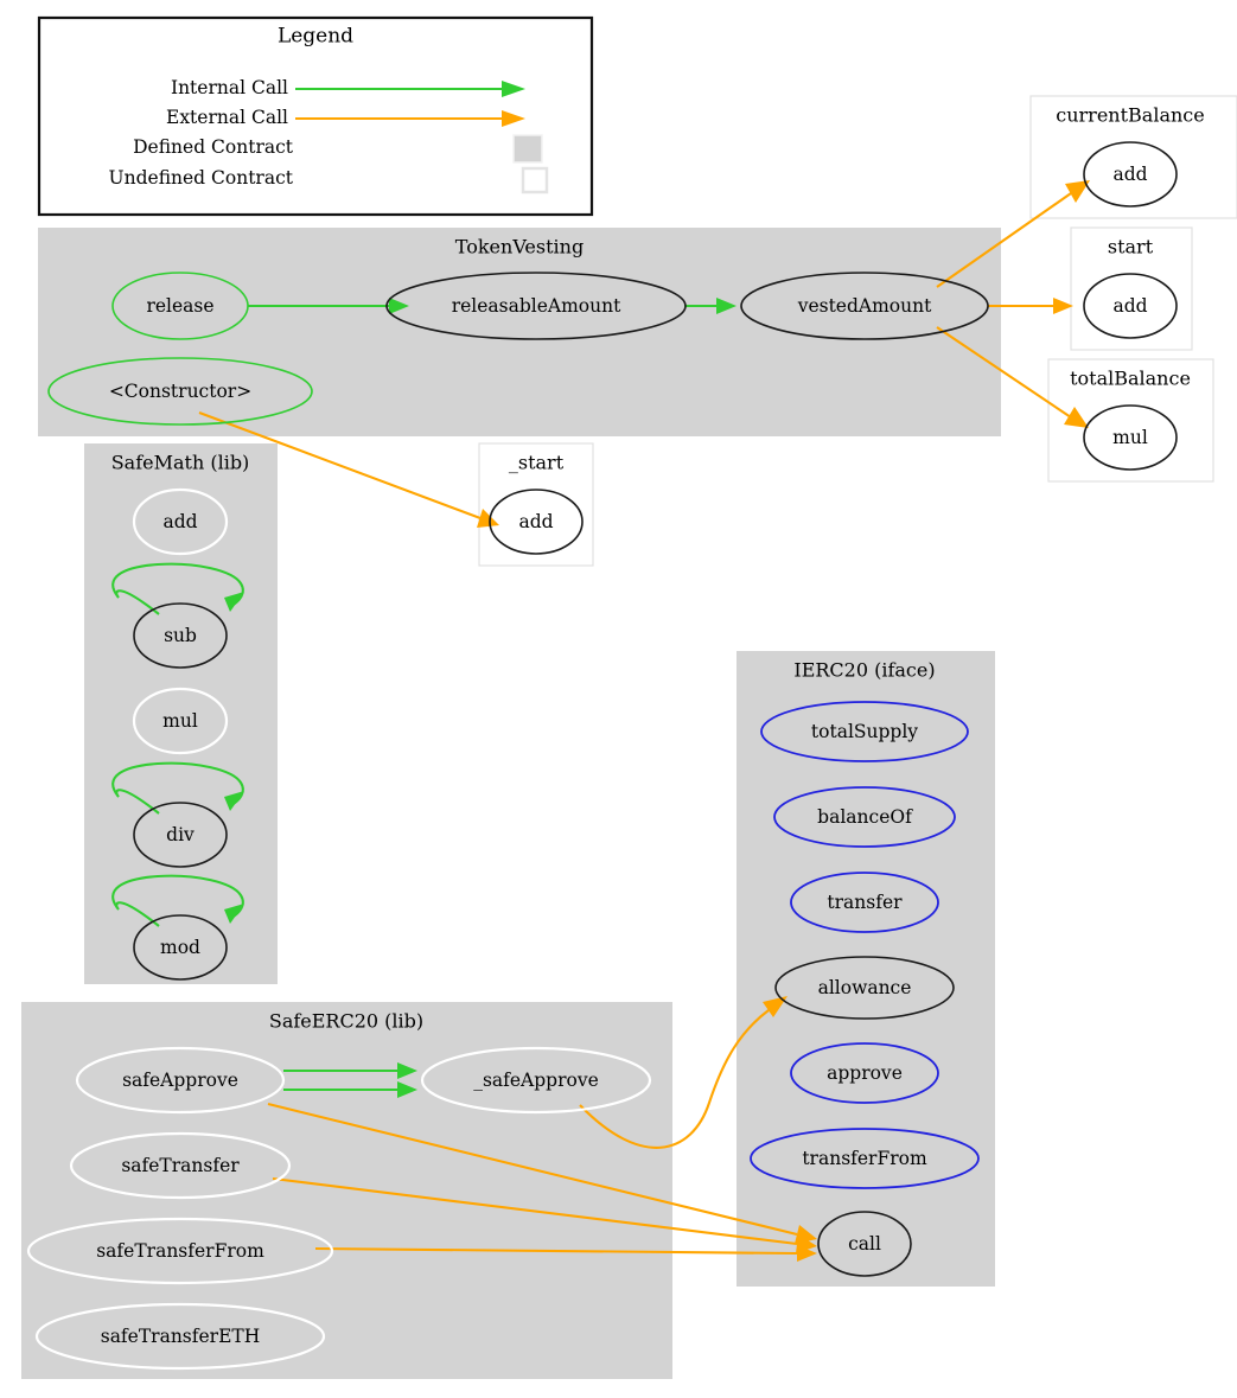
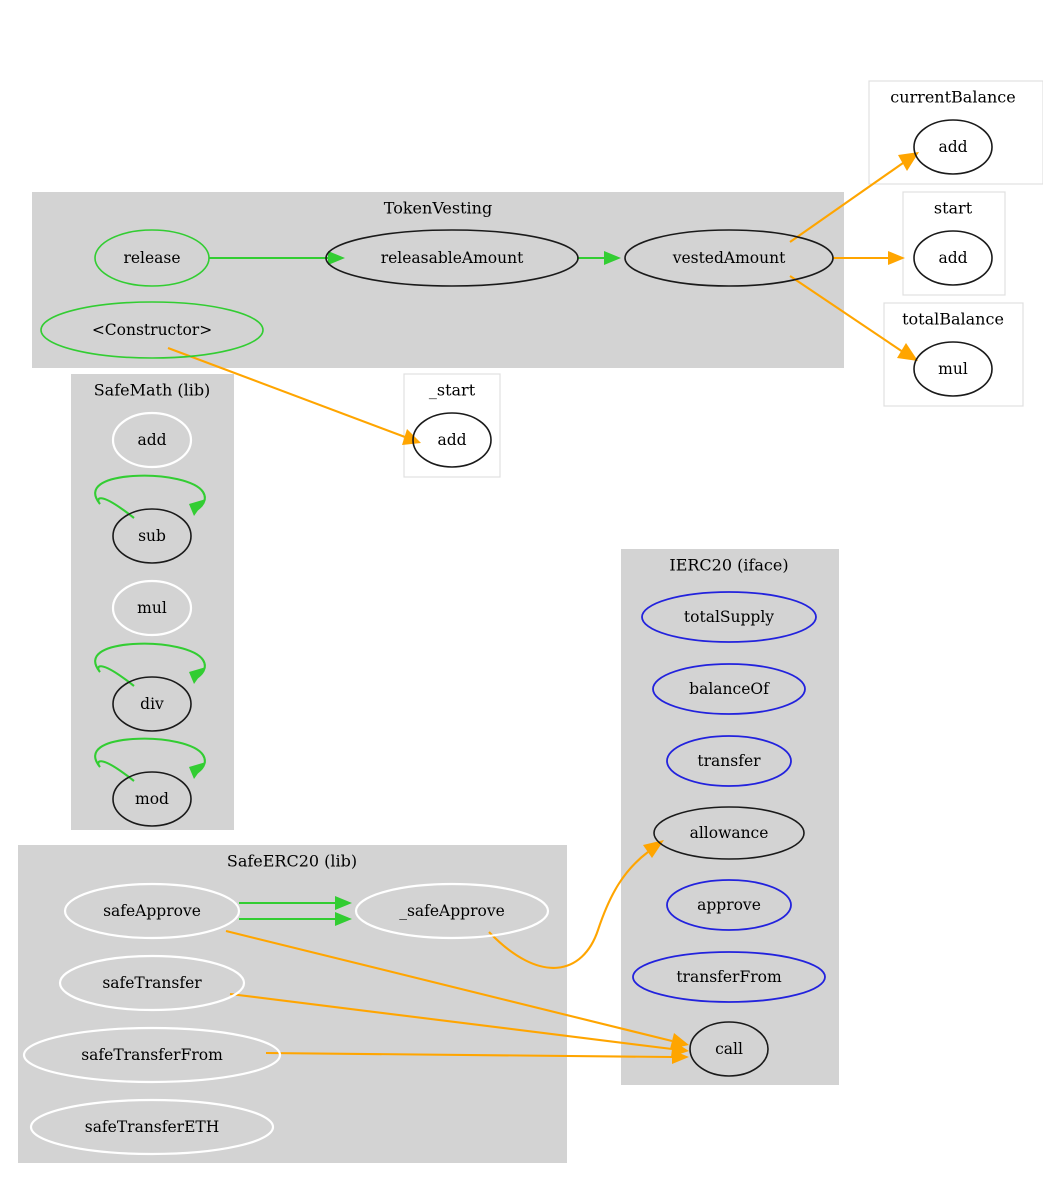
  TokenVesting
  currentBalance
  start
  totalBalance
  _start
  SafeMath (lib)
  IERC20 (iface)
  SafeERC20 (lib)
  release
  releasableAmount
  vestedAmount
  <Constructor>
  add
  add
  mul
  add
  add
  sub
  mul
  div
  mod
  totalSupply
  balanceOf
  transfer
  allowance
  approve
  transferFrom
  call
  safeApprove
  _safeApprove
  safeTransfer
  safeTransferFrom
  safeTransferETH
- Legend
- Internal Call
- External Call
- Defined Contract
- Undefined Contract
